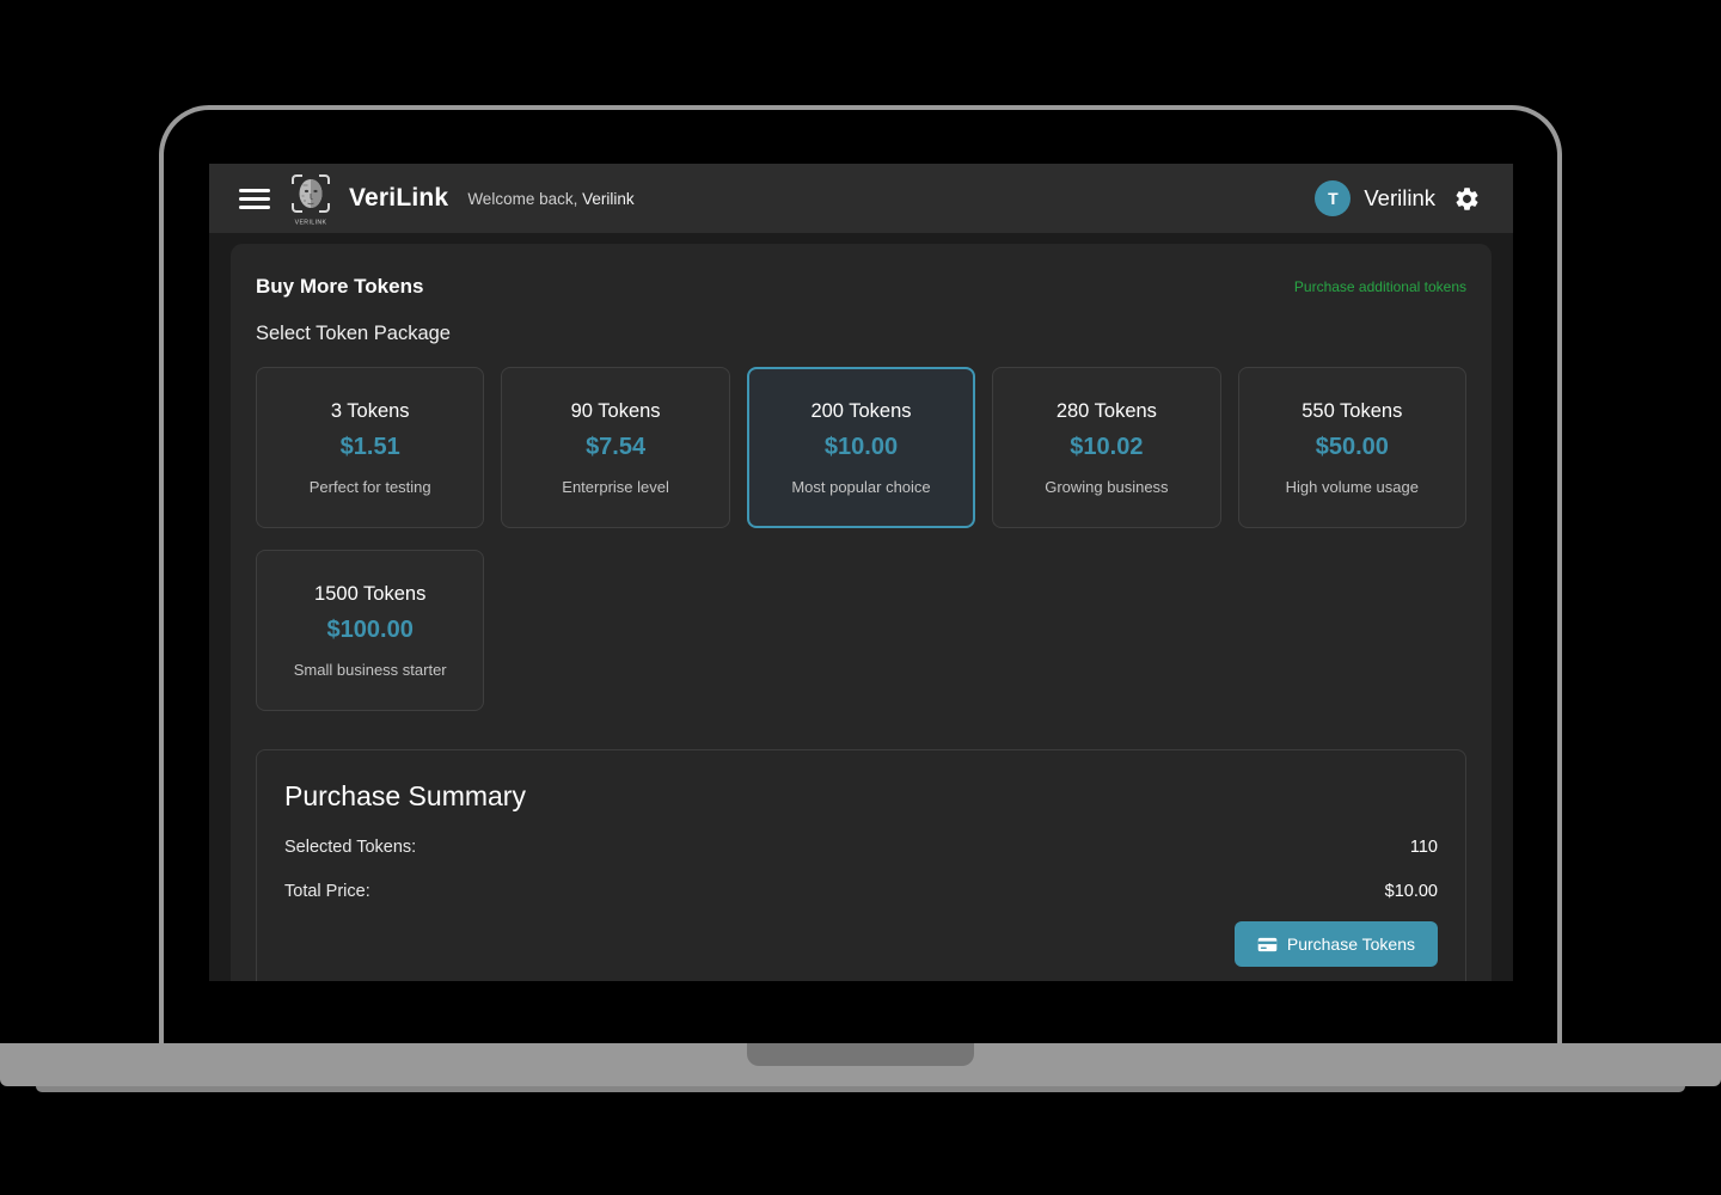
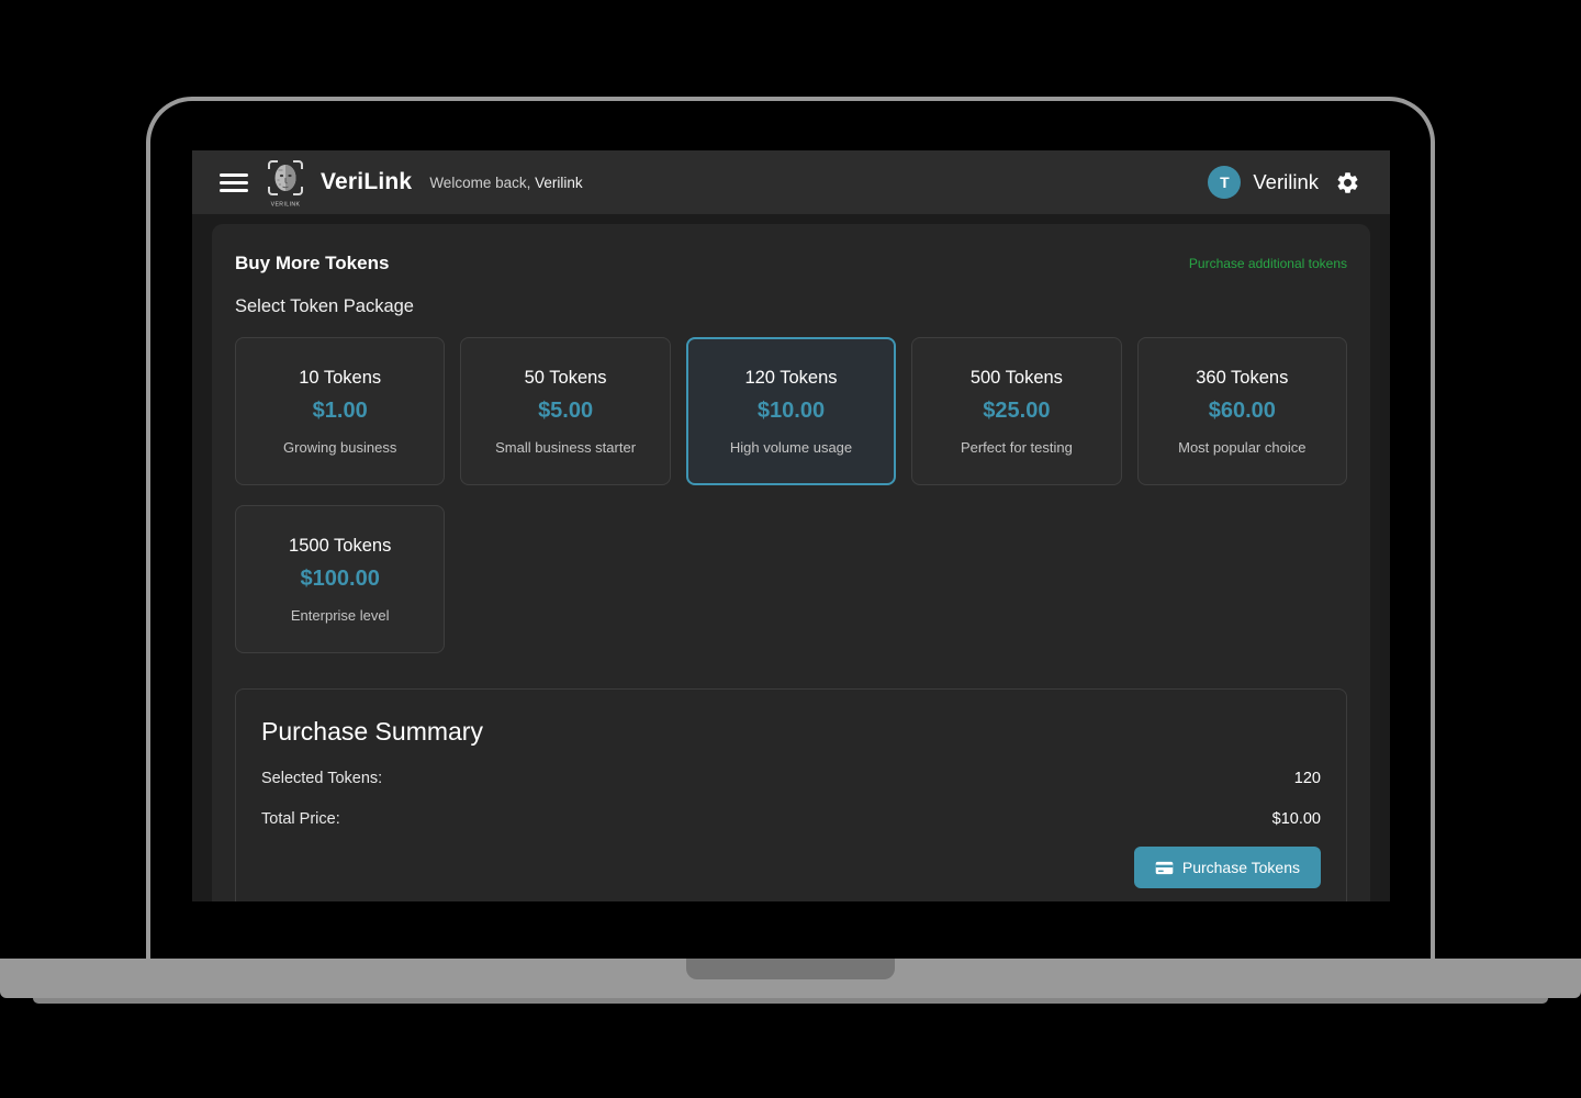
  VeriLink
  Welcome back, Verilink
  T
  Verilink
  Buy More Tokens
  Purchase additional tokens
  Select Token Package
- 3 Tokens
+ 10 Tokens
- $1.51
+ $1.00
- Perfect for testing
+ Growing business
- 90 Tokens
+ 50 Tokens
- $7.54
+ $5.00
- Enterprise level
+ Small business starter
- 200 Tokens
+ 120 Tokens
  $10.00
- Most popular choice
+ High volume usage
- 280 Tokens
+ 500 Tokens
- $10.02
+ $25.00
- Growing business
+ Perfect for testing
- 550 Tokens
+ 360 Tokens
- $50.00
+ $60.00
- High volume usage
+ Most popular choice
  1500 Tokens
  $100.00
- Small business starter
+ Enterprise level
  Purchase Summary
  Selected Tokens:
- 110
+ 120
  Total Price:
  $10.00
  Purchase Tokens
